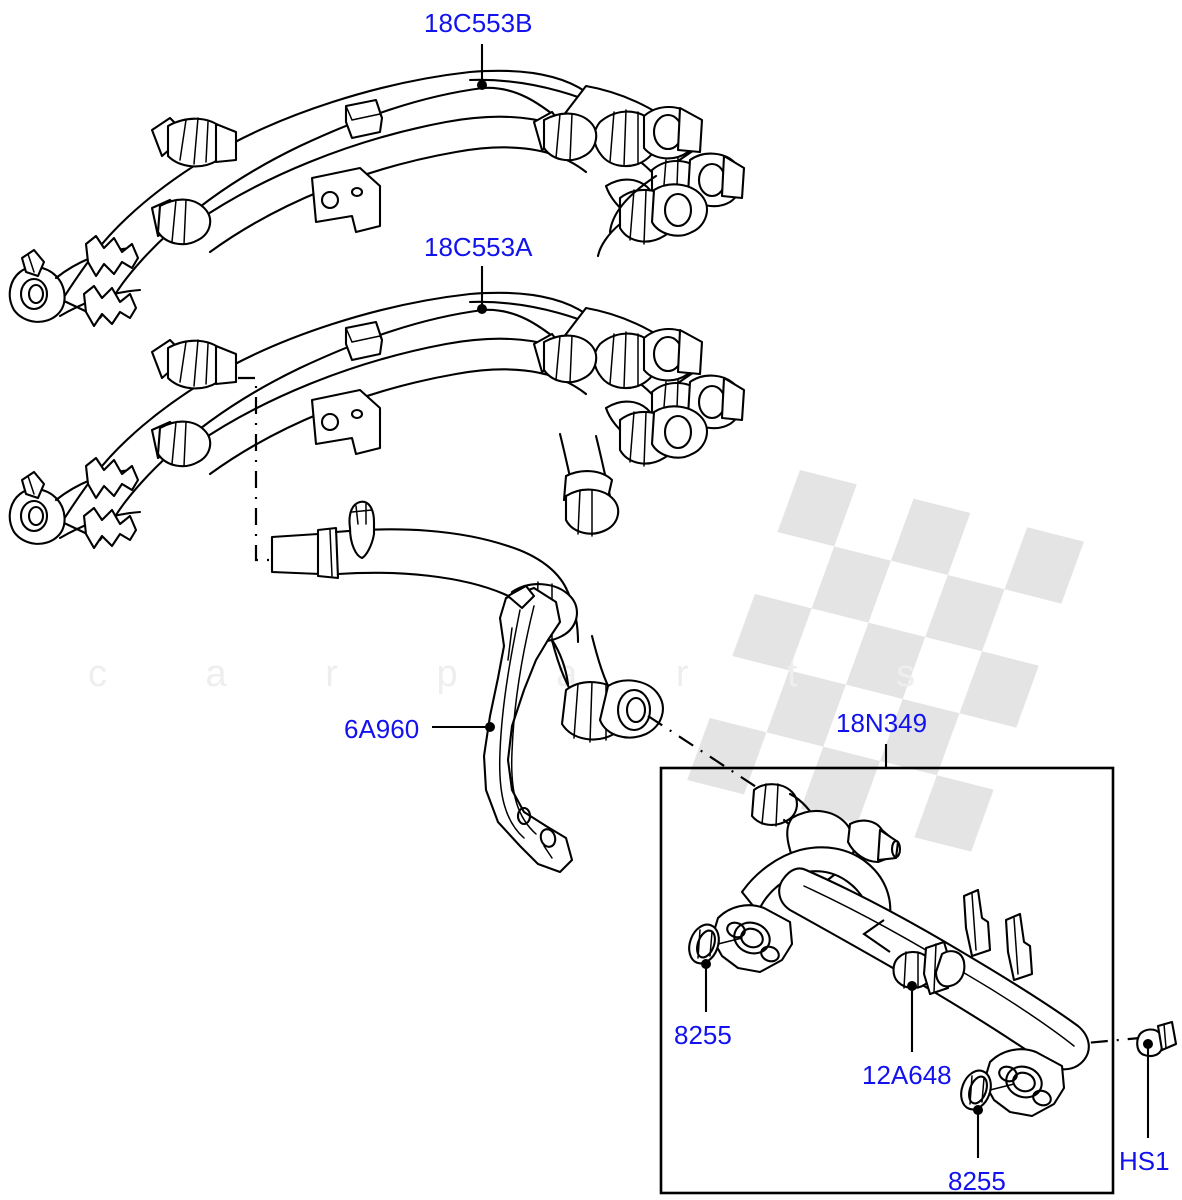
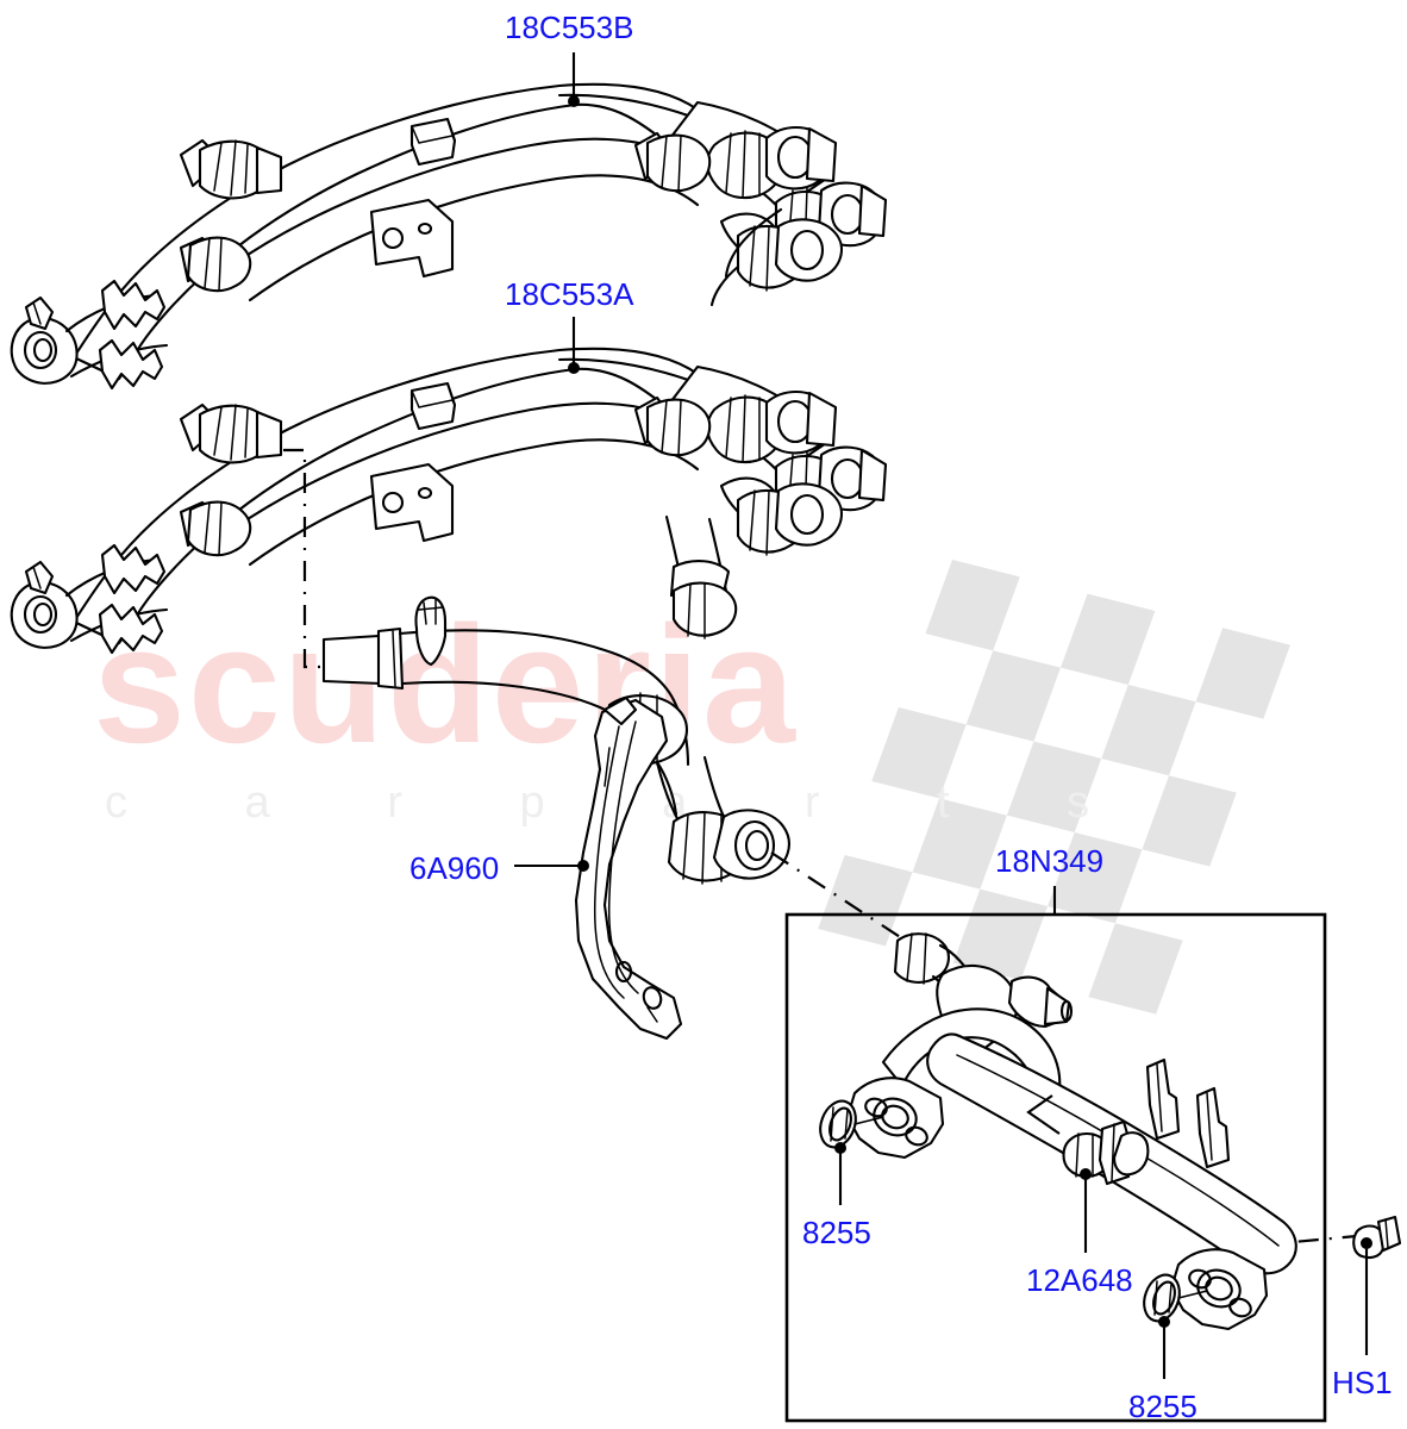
+ scuderia
  c a r p a r t s
  18C553B
  18C553A
  6A960
  18N349
  8255
  12A648
  8255
  HS1
